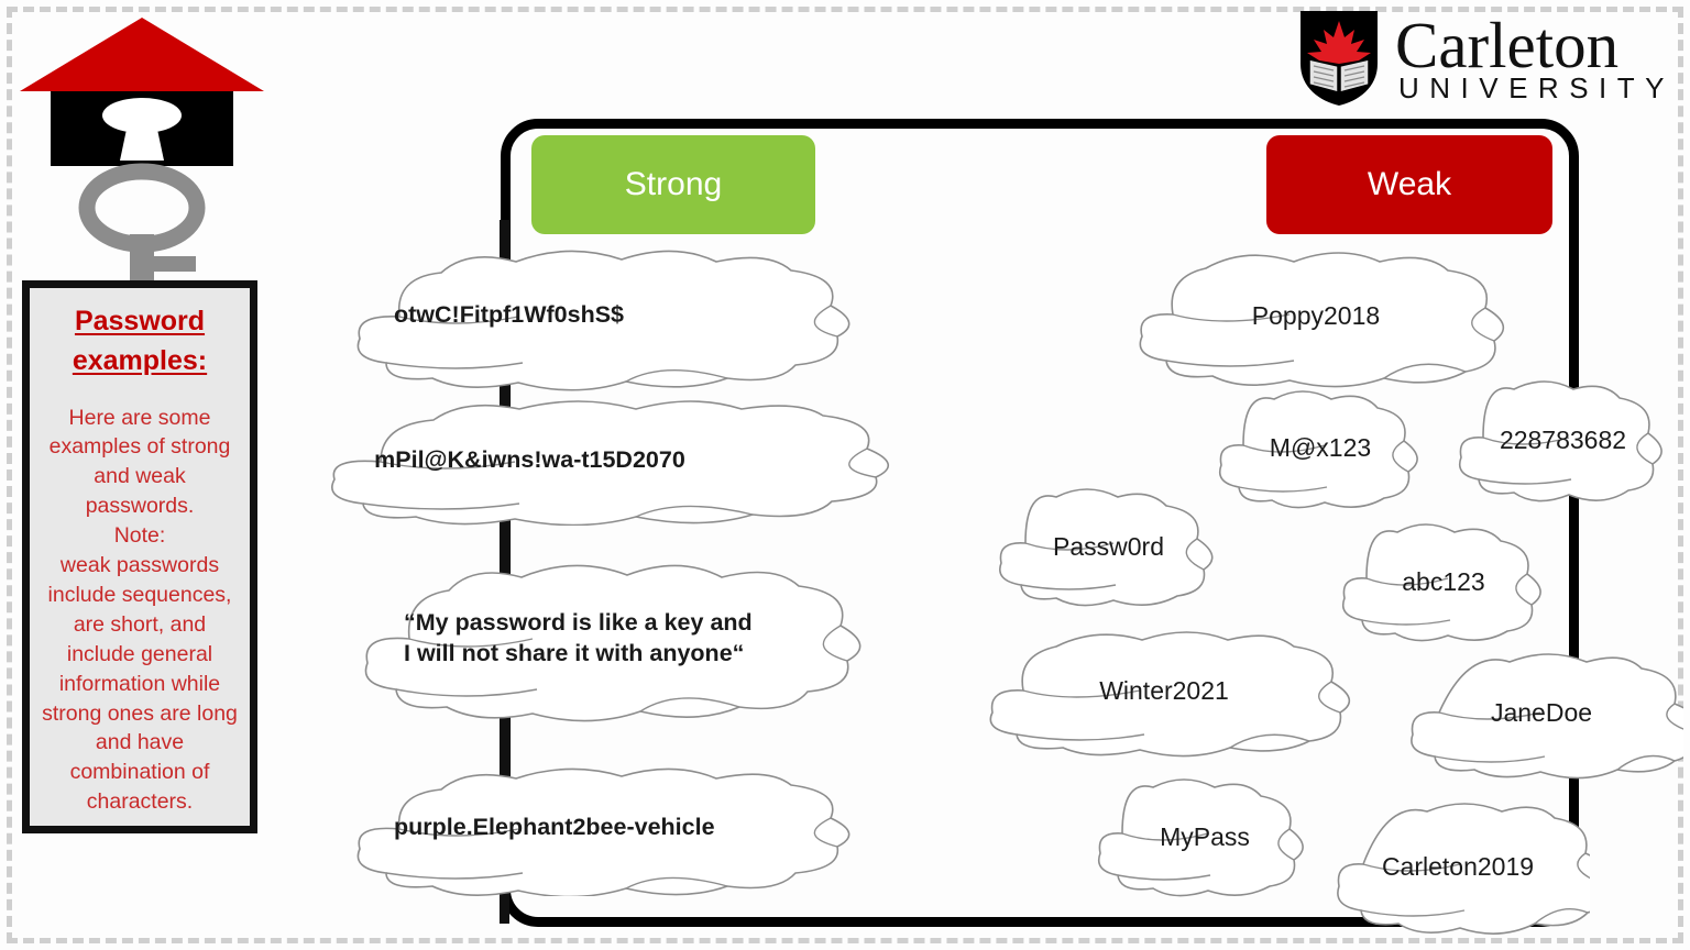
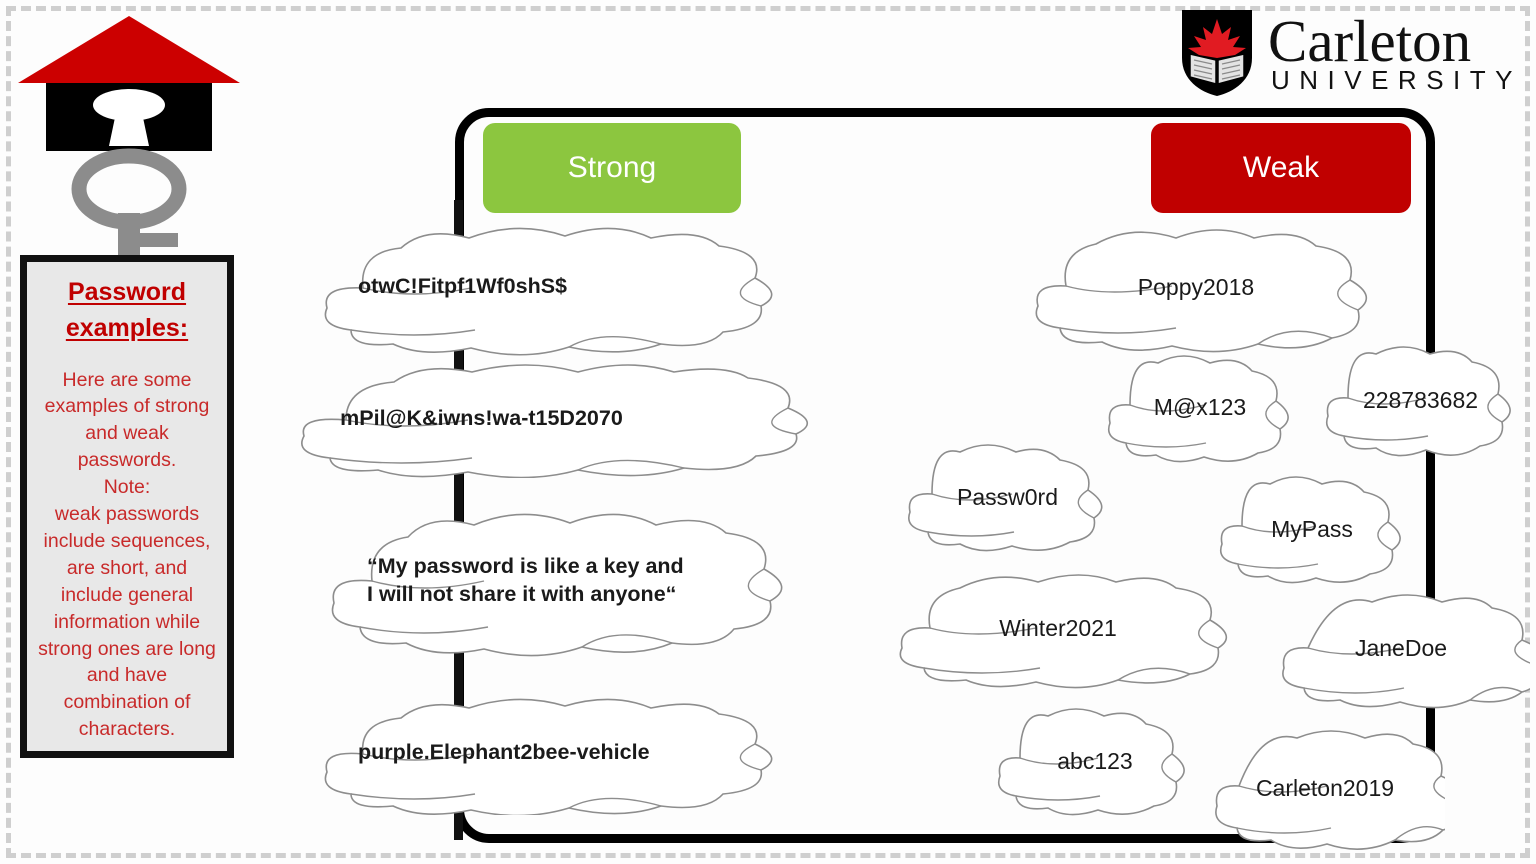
  Password examples:
  Here are some examples of strong and weak passwords.
  Note:
  weak passwords include sequences, are short, and include general information while strong ones are long and have combination of characters.
  Carleton
  UNIVERSITY
  Strong
  Weak
  otwC!Fitpf1Wf0shS$
  mPil@K&iwns!wa-t15D2070
  “My password is like a key and
  I will not share it with anyone“
  purple.Elephant2bee-vehicle
  Poppy2018
  M@x123
  228783682
  Passw0rd
- abc123
+ MyPass
  Winter2021
  JaneDoe
- MyPass
+ abc123
  Carleton2019
